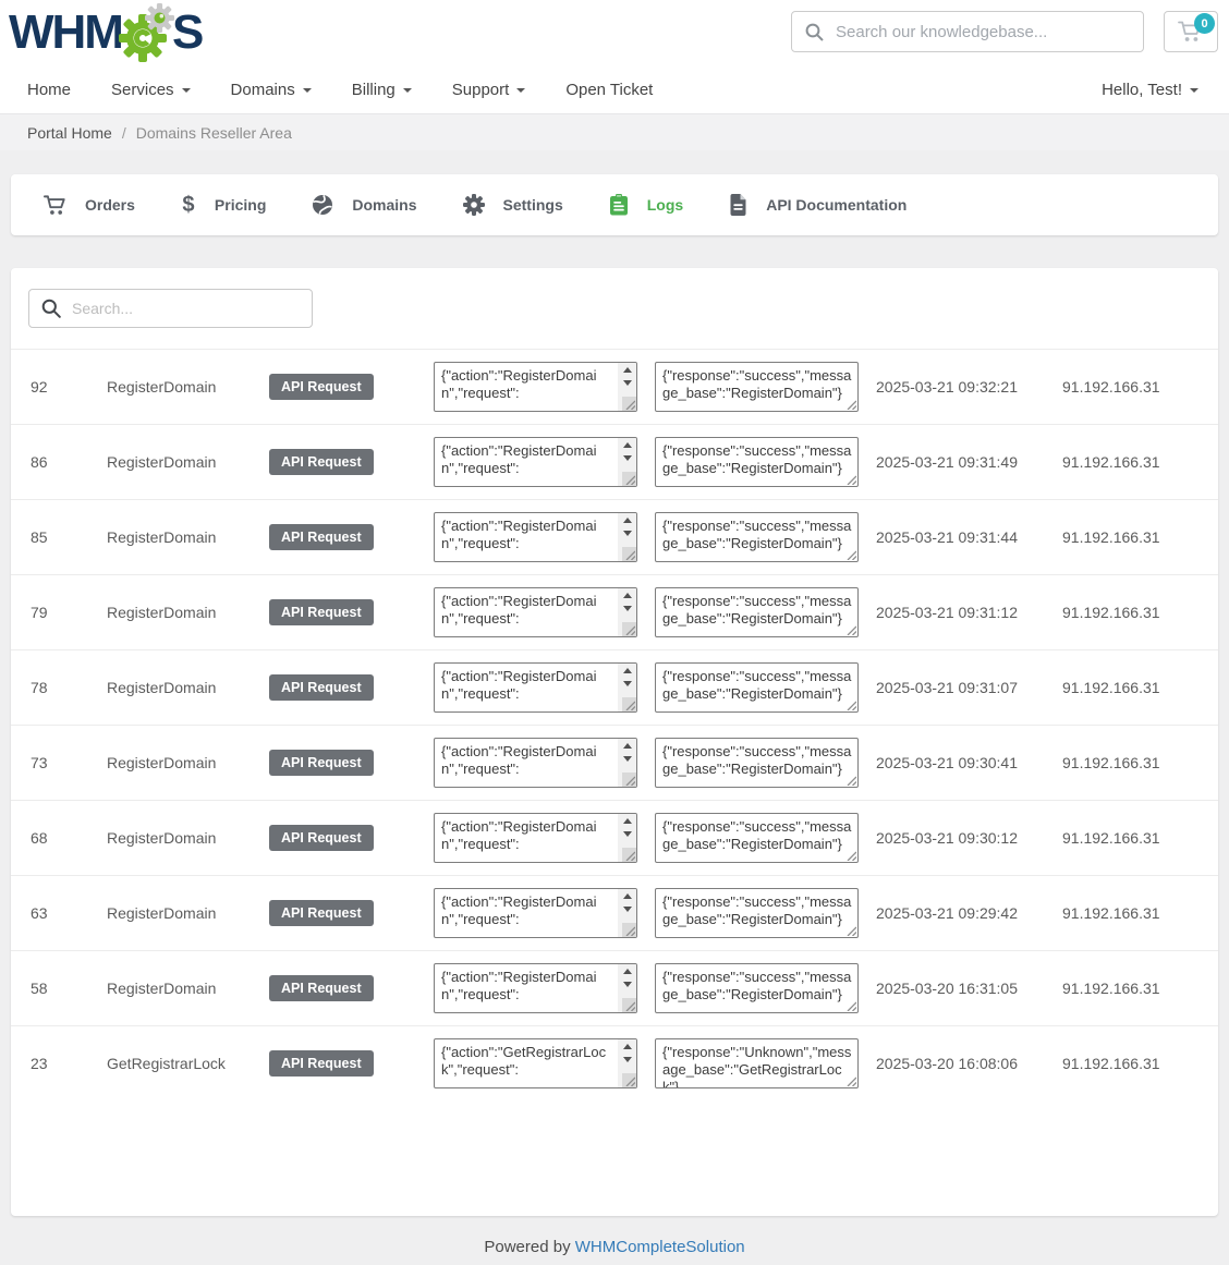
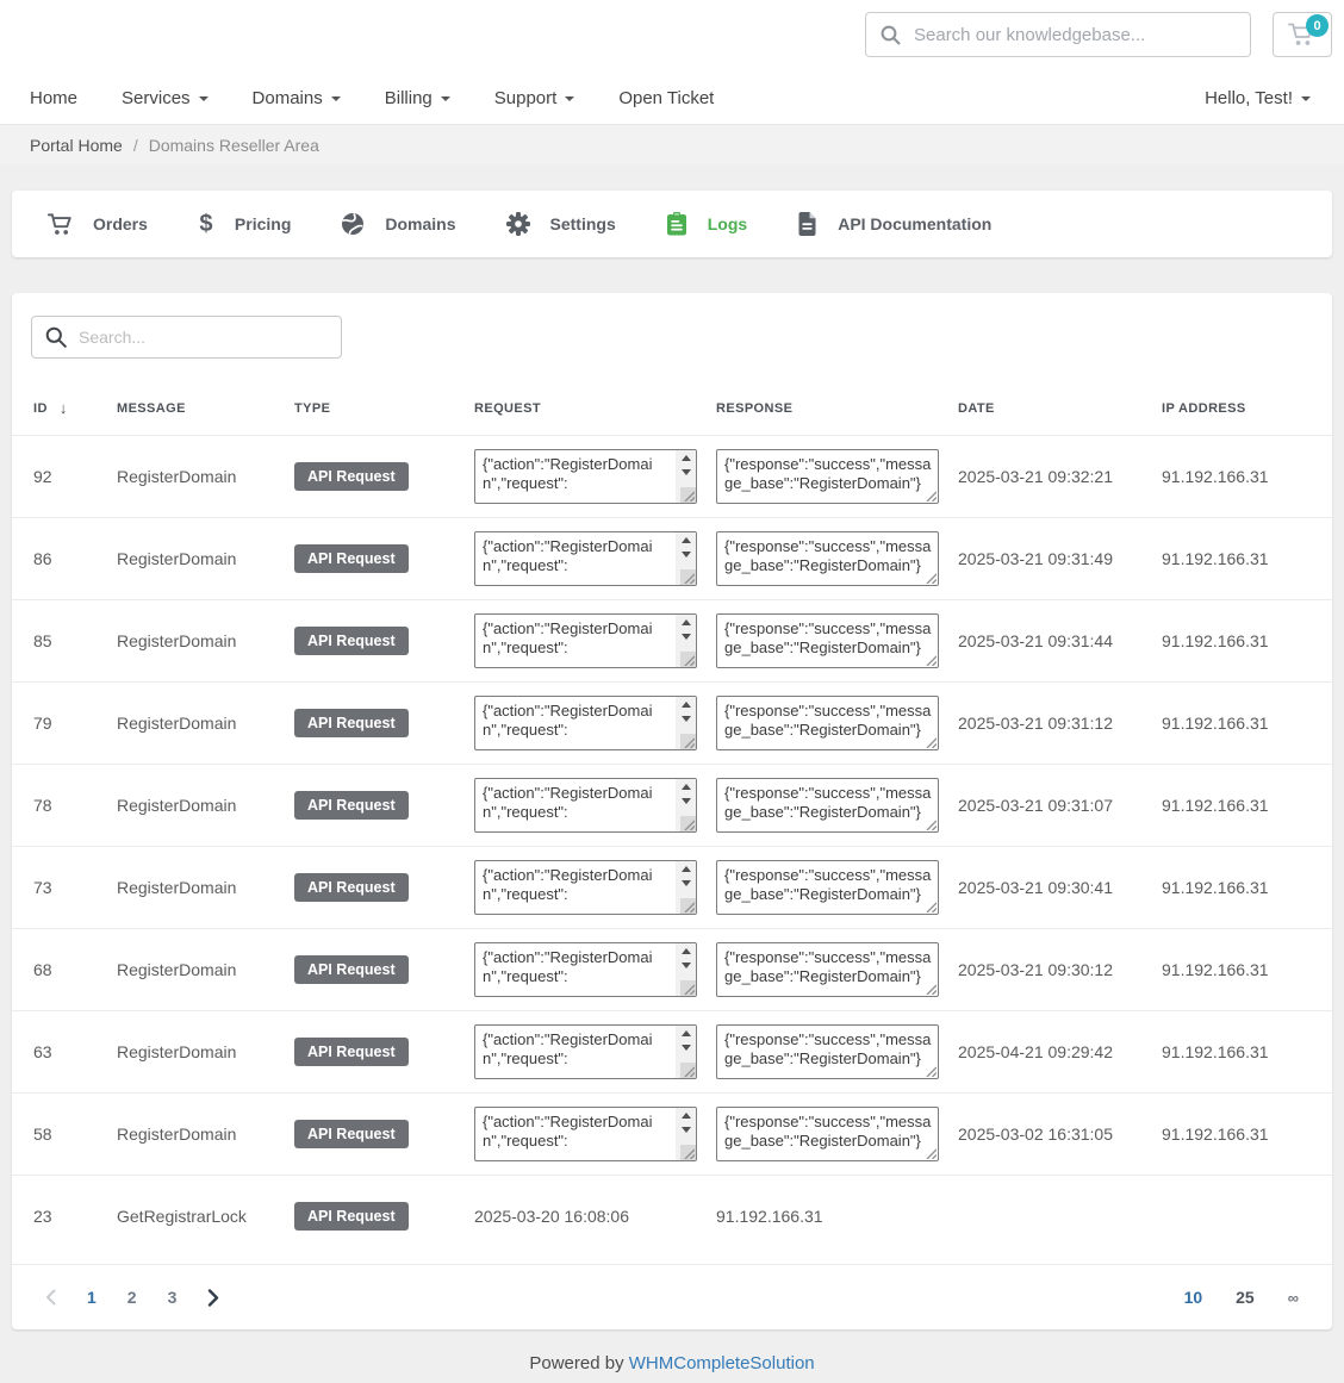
- WHM
- S
  Search our knowledgebase...
  0
  Home
  Services
  Domains
  Billing
  Support
  Open Ticket
  Hello, Test!
  Portal Home
  /
  Domains Reseller Area
  Orders
  $
  Pricing
  Domains
  Settings
  Logs
  API Documentation
  Search...
+ ID
+ ↓
+ MESSAGE
+ TYPE
+ REQUEST
+ RESPONSE
+ DATE
+ IP ADDRESS
  92
  RegisterDomain
  API Request
  {"action":"RegisterDomain","request":
  {"response":"success","message_base":"RegisterDomain"}
  2025-03-21 09:32:21
  91.192.166.31
  86
  RegisterDomain
  API Request
  {"action":"RegisterDomain","request":
  {"response":"success","message_base":"RegisterDomain"}
  2025-03-21 09:31:49
  91.192.166.31
  85
  RegisterDomain
  API Request
  {"action":"RegisterDomain","request":
  {"response":"success","message_base":"RegisterDomain"}
  2025-03-21 09:31:44
  91.192.166.31
  79
  RegisterDomain
  API Request
  {"action":"RegisterDomain","request":
  {"response":"success","message_base":"RegisterDomain"}
  2025-03-21 09:31:12
  91.192.166.31
  78
  RegisterDomain
  API Request
  {"action":"RegisterDomain","request":
  {"response":"success","message_base":"RegisterDomain"}
  2025-03-21 09:31:07
  91.192.166.31
  73
  RegisterDomain
  API Request
  {"action":"RegisterDomain","request":
  {"response":"success","message_base":"RegisterDomain"}
  2025-03-21 09:30:41
  91.192.166.31
  68
  RegisterDomain
  API Request
  {"action":"RegisterDomain","request":
  {"response":"success","message_base":"RegisterDomain"}
  2025-03-21 09:30:12
  91.192.166.31
  63
  RegisterDomain
  API Request
  {"action":"RegisterDomain","request":
  {"response":"success","message_base":"RegisterDomain"}
- 2025-03-21 09:29:42
+ 2025-04-21 09:29:42
  91.192.166.31
  58
  RegisterDomain
  API Request
  {"action":"RegisterDomain","request":
  {"response":"success","message_base":"RegisterDomain"}
- 2025-03-20 16:31:05
+ 2025-03-02 16:31:05
  91.192.166.31
  23
  GetRegistrarLock
  API Request
- {"action":"GetRegistrarLock","request":
- {"response":"Unknown","message_base":"GetRegistrarLock"}
  2025-03-20 16:08:06
  91.192.166.31
+ 1
+ 2
+ 3
+ 10
+ 25
+ ∞
  Powered by WHMCompleteSolution
